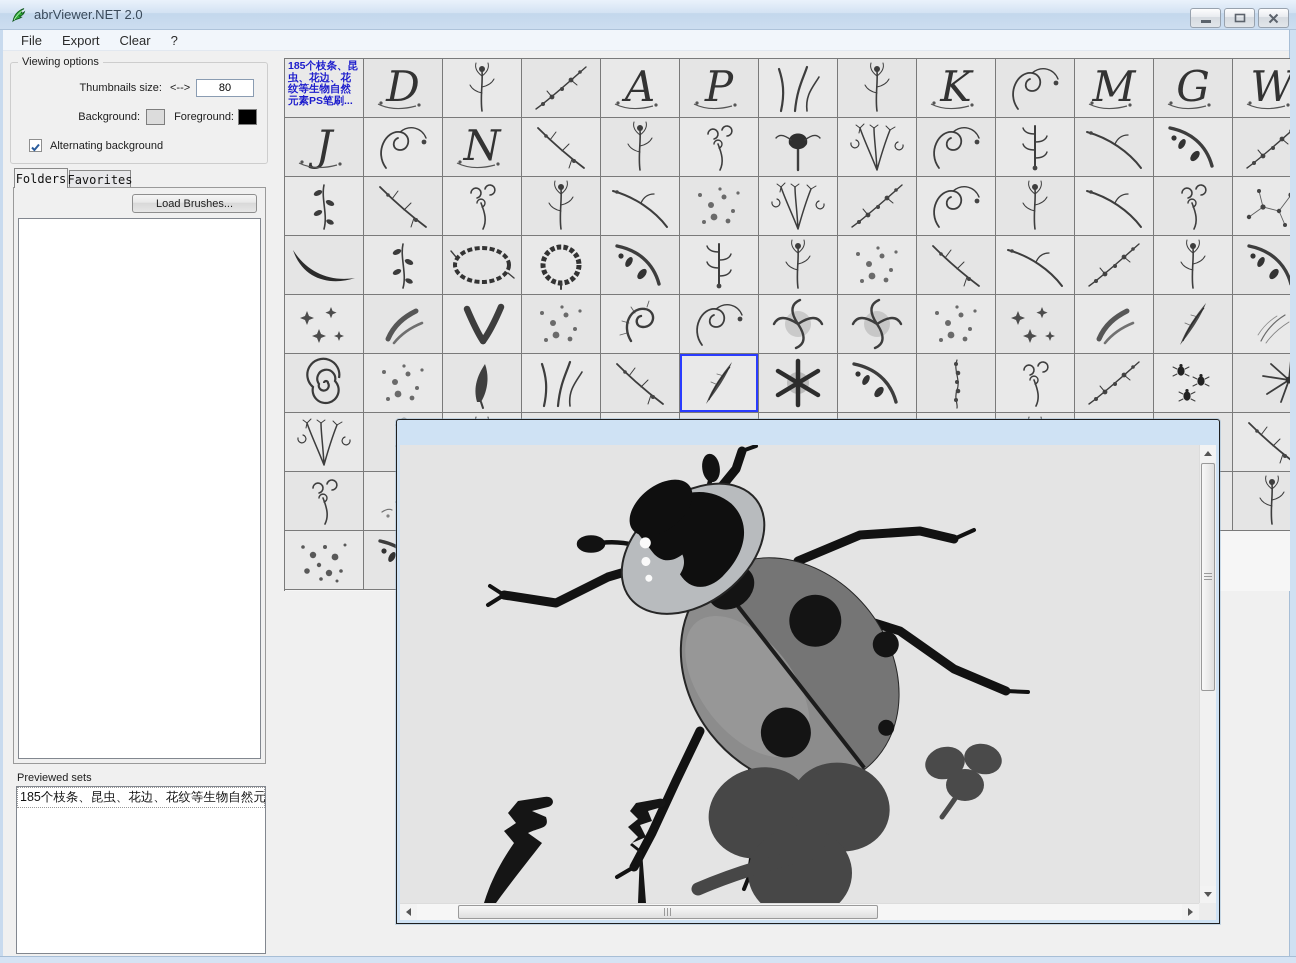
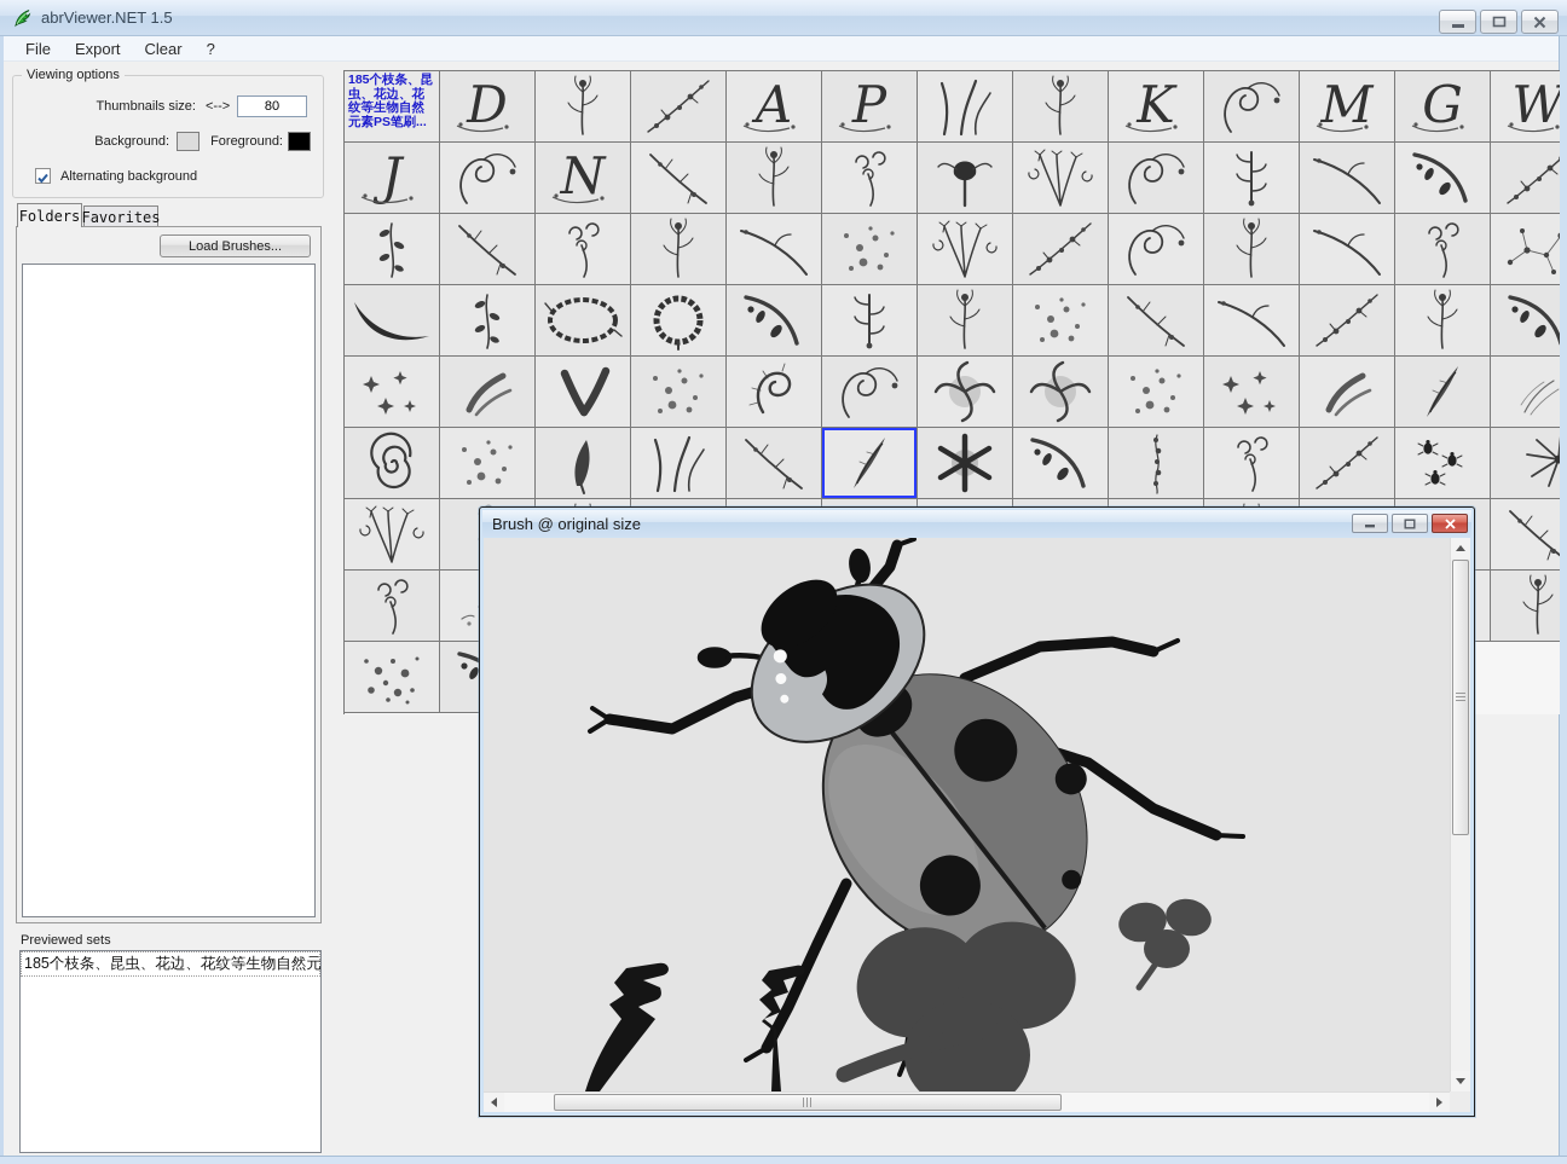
- abrViewer.NET 2.0
+ abrViewer.NET 1.5
  File
  Export
  Clear
  ?
  Viewing options
  Thumbnails size:
  <-->
  80
  Background:
  Foreground:
  Alternating background
  Folders
  Favorites
  Load Brushes...
  Previewed sets
  185个枝条、昆虫、花边、花纹等生物自然元
  185个枝条、昆虫、花边、花纹等生物自然元素PS笔刷...
  D
  A
  P
  K
  M
  G
  W
  J
  N
+ Brush @ original size
